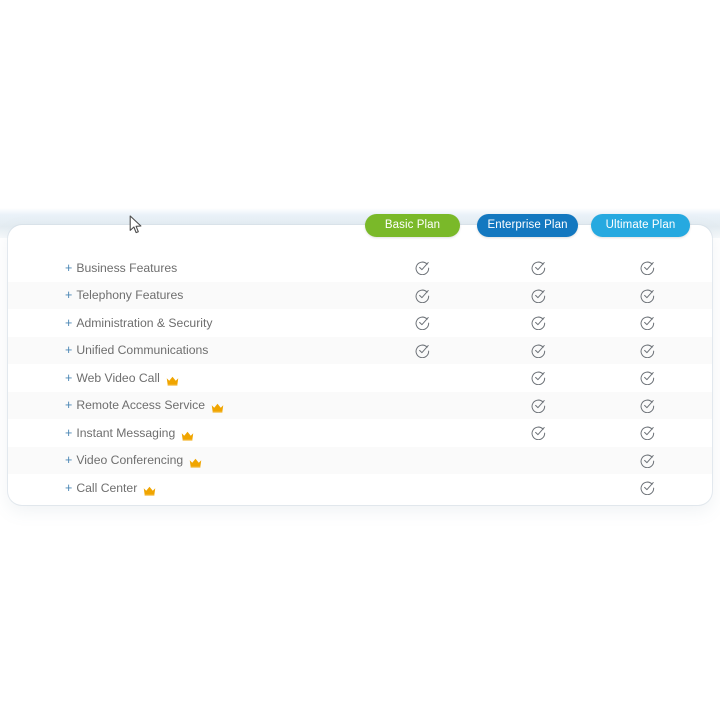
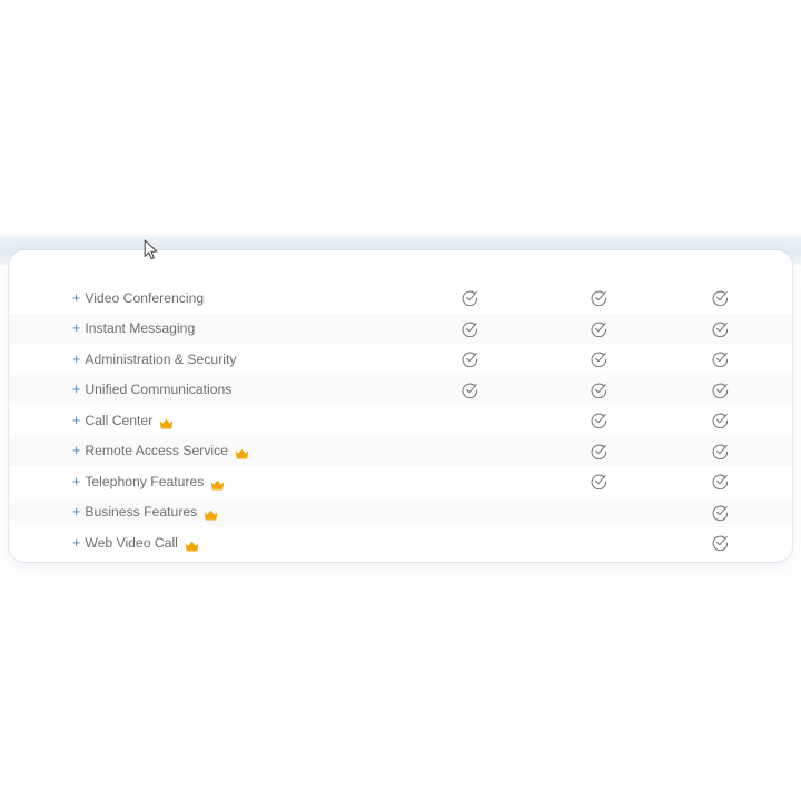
- Basic Plan
- Enterprise Plan
- Ultimate Plan
  +
- Business Features
+ Video Conferencing
  +
- Telephony Features
+ Instant Messaging
  +
  Administration & Security
  +
  Unified Communications
  +
- Web Video Call
+ Call Center
  +
  Remote Access Service
  +
- Instant Messaging
+ Telephony Features
  +
- Video Conferencing
+ Business Features
  +
- Call Center
+ Web Video Call
